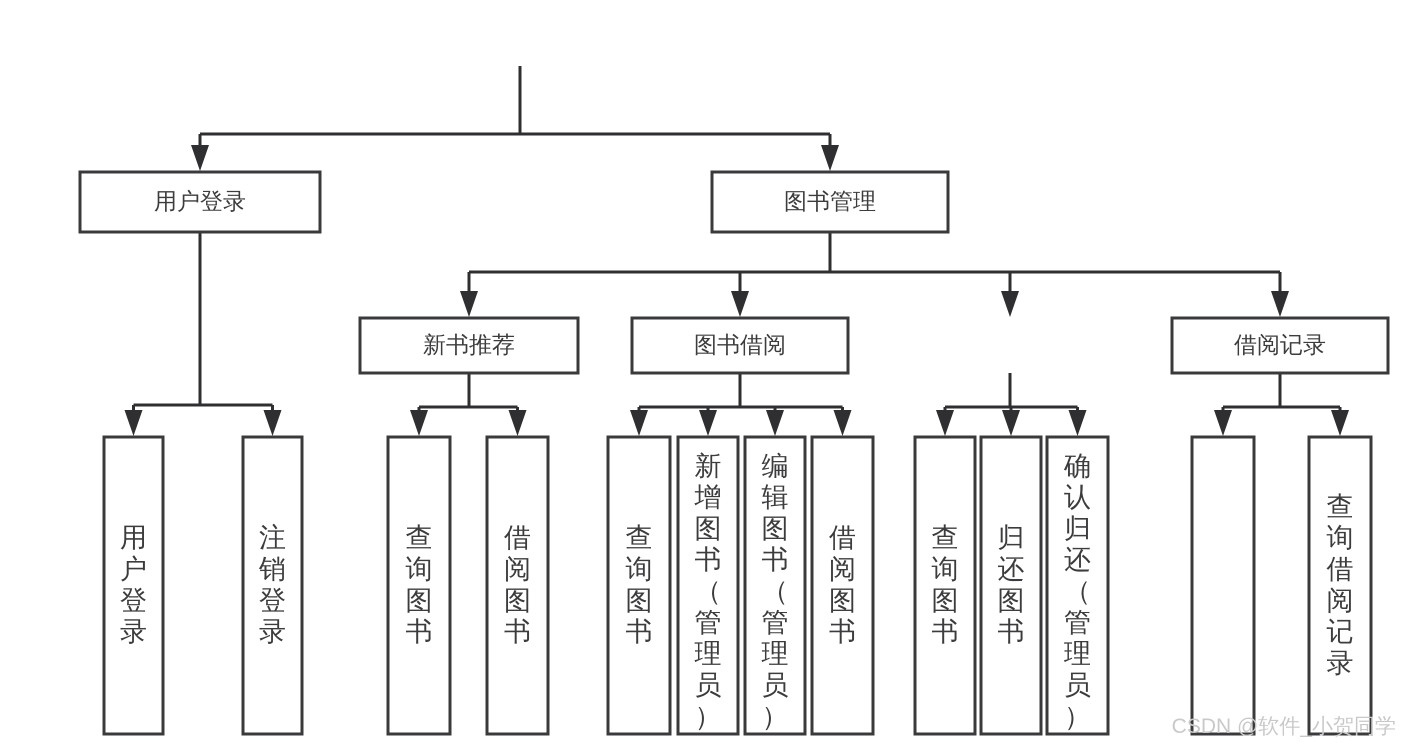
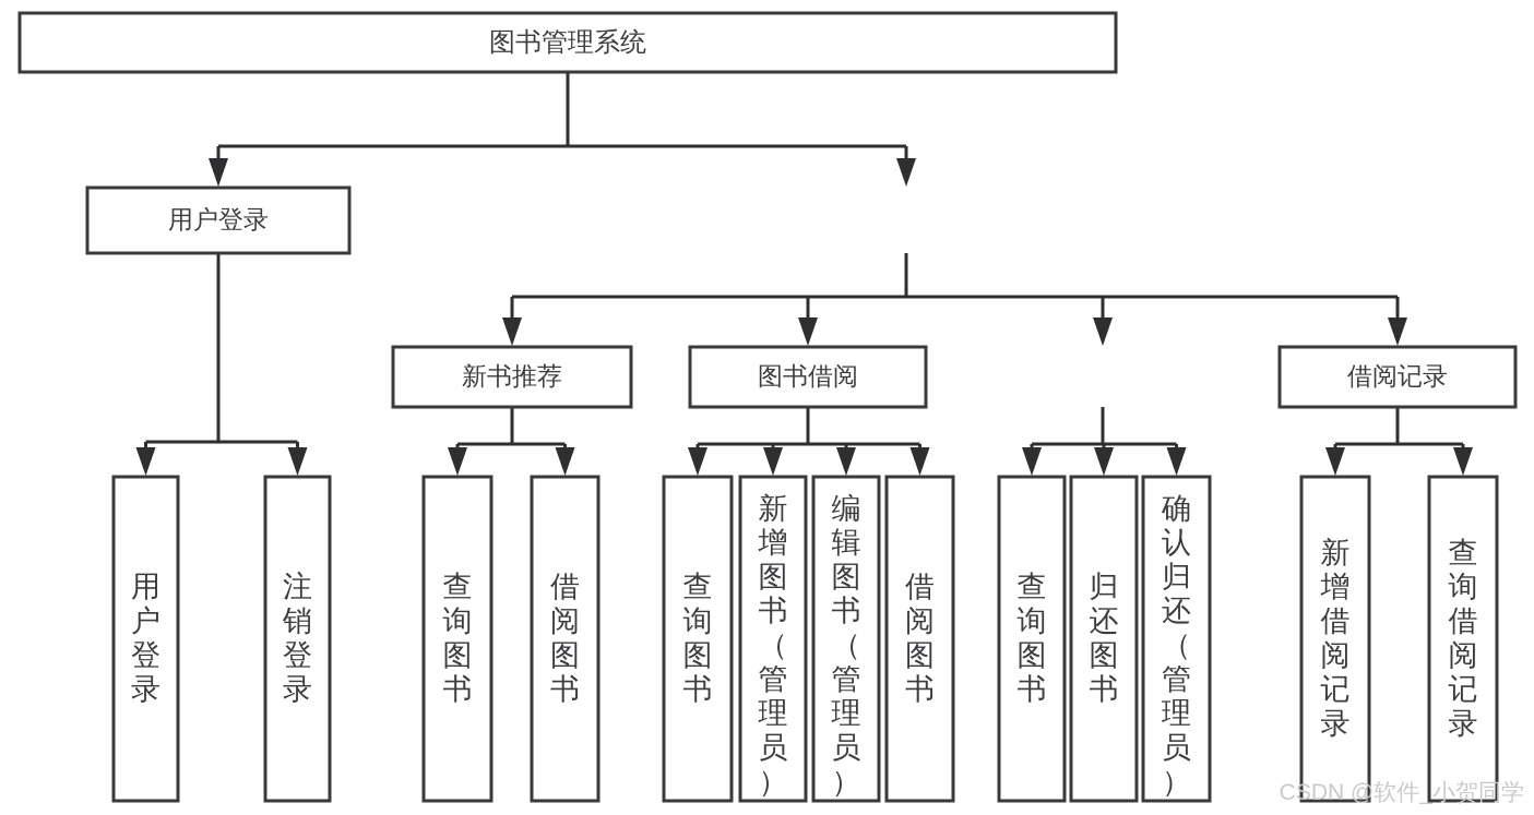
+ 图书管理系统
  用户登录
- 图书管理
  用户登录
  注销登录
  新书推荐
  查询图书
  借阅图书
  图书借阅
  查询图书
  新增图书（管理员）
  编辑图书（管理员）
  借阅图书
  查询图书
  归还图书
  确认归还（管理员）
  借阅记录
+ 新增借阅记录
  查询借阅记录
  CSDN @软件_小贺同学
